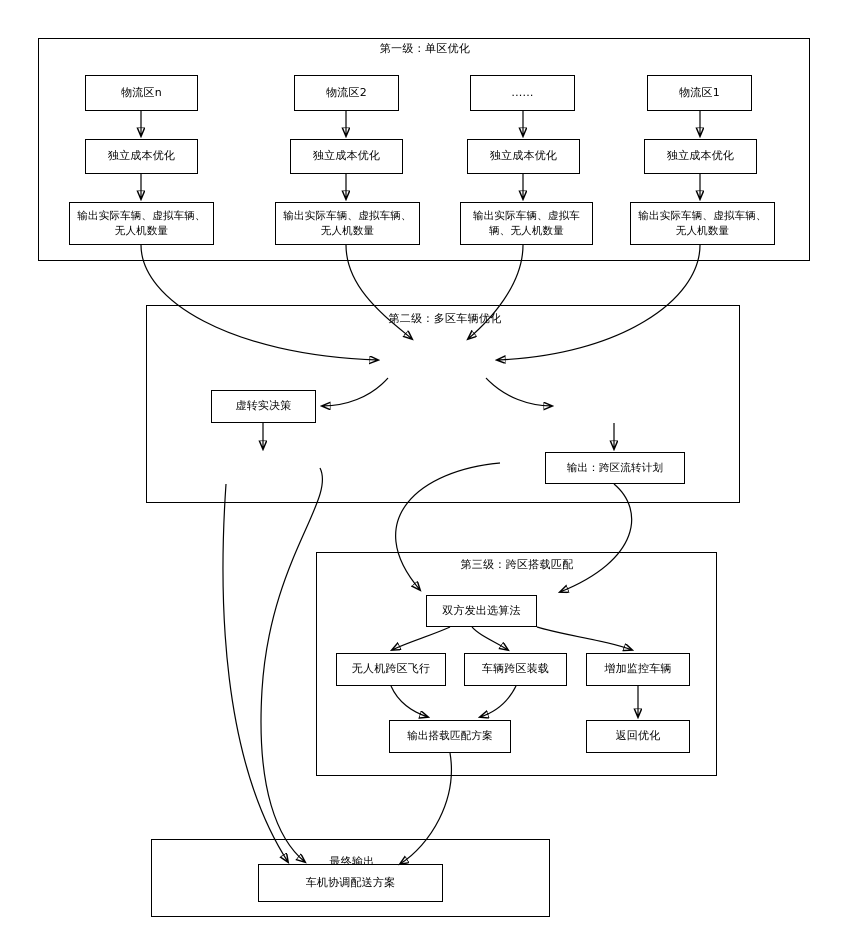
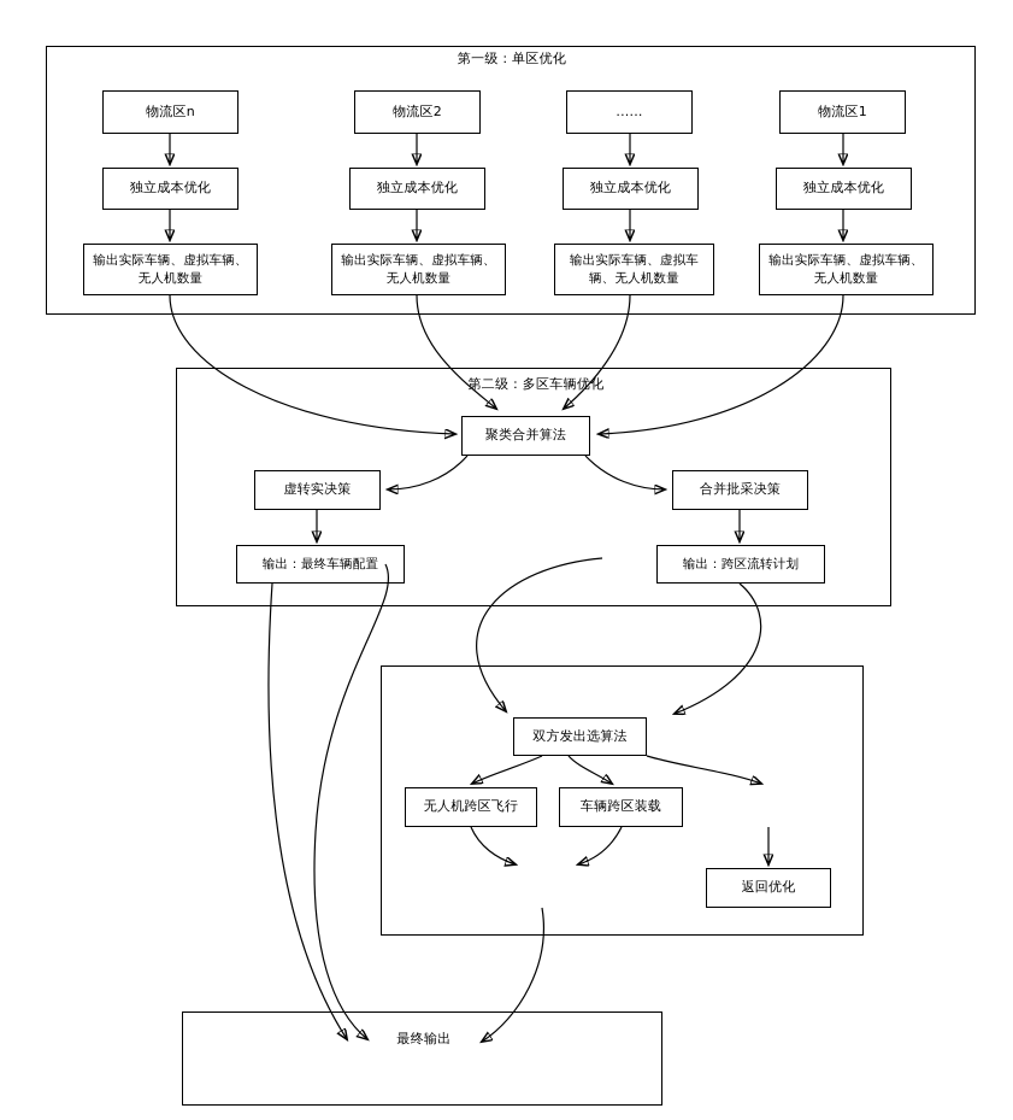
  第一级：单区优化
  物流区n
  独立成本优化
  输出实际车辆、虚拟车辆、无人机数量
  物流区2
  独立成本优化
  输出实际车辆、虚拟车辆、无人机数量
  ......
  独立成本优化
  输出实际车辆、虚拟车辆、无人机数量
  物流区1
  独立成本优化
  输出实际车辆、虚拟车辆、无人机数量
  第二级：多区车辆优化
+ 聚类合并算法
  虚转实决策
+ 合并批采决策
+ 输出：最终车辆配置
  输出：跨区流转计划
- 第三级：跨区搭载匹配
  双方发出选算法
  无人机跨区飞行
  车辆跨区装载
- 增加监控车辆
- 输出搭载匹配方案
  返回优化
  最终输出
- 车机协调配送方案
